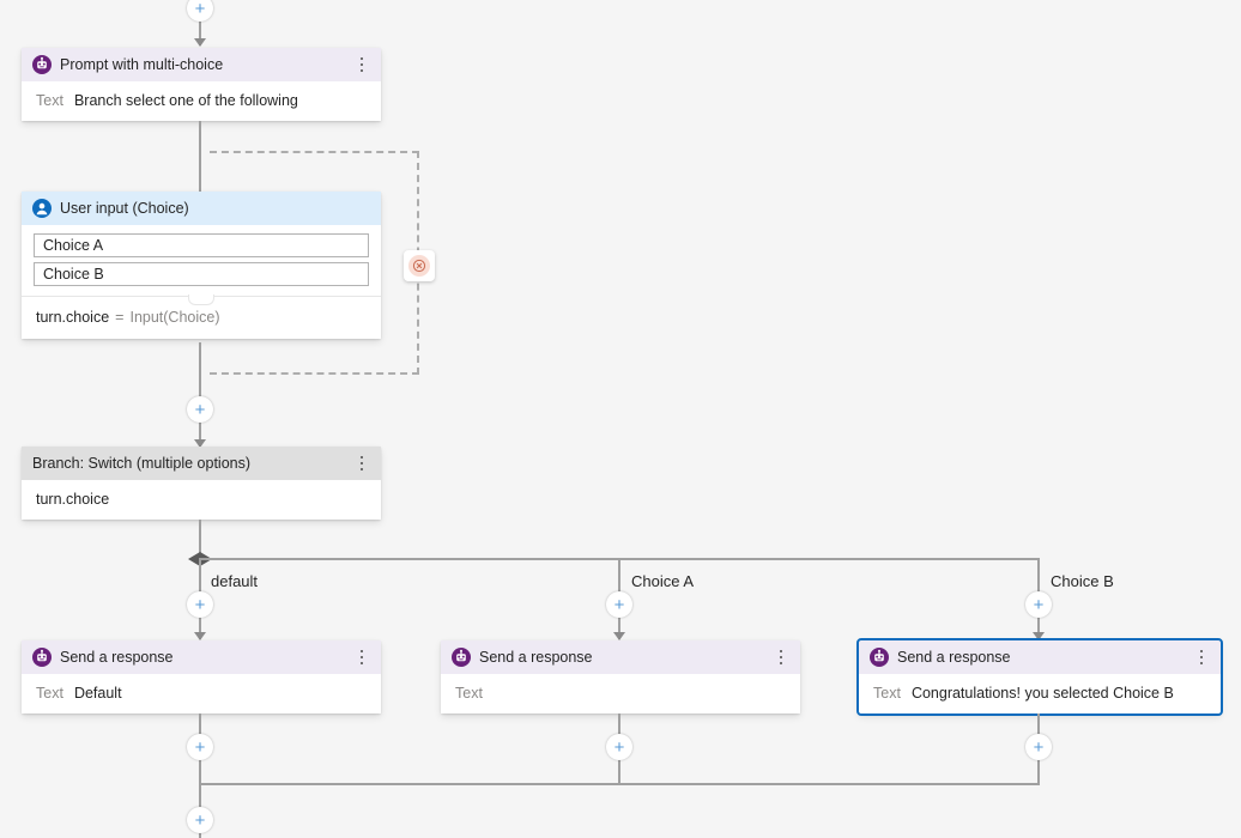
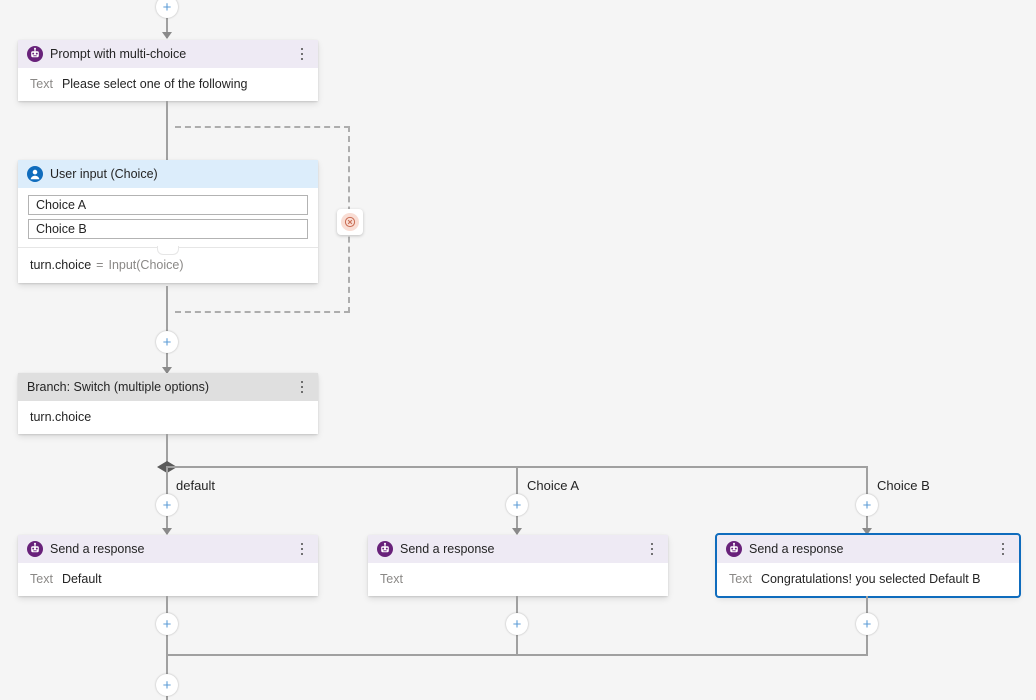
  +
  Prompt with multi-choice
  Text
- Branch select one of the following
+ Please select one of the following
  User input (Choice)
  Choice A
  Choice B
  turn.choice
  =
  Input(Choice)
  +
  Branch: Switch (multiple options)
  turn.choice
  default
  +
  Choice A
  +
  Choice B
  +
  Send a response
  Text
  Default
  Send a response
  Text
  Send a response
  Text
- Congratulations! you selected Choice B
+ Congratulations! you selected Default B
  +
  +
  +
  +
